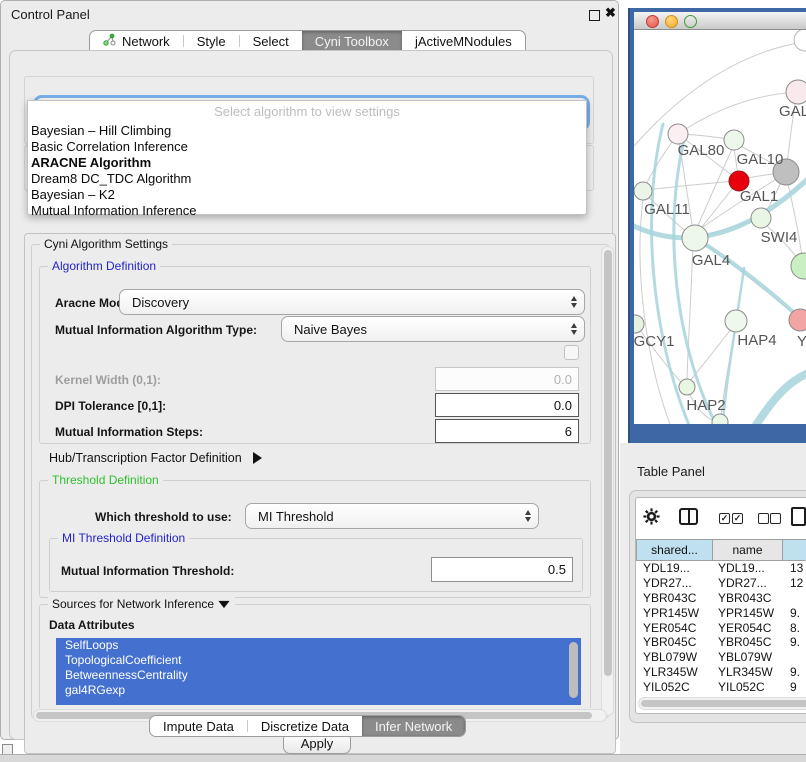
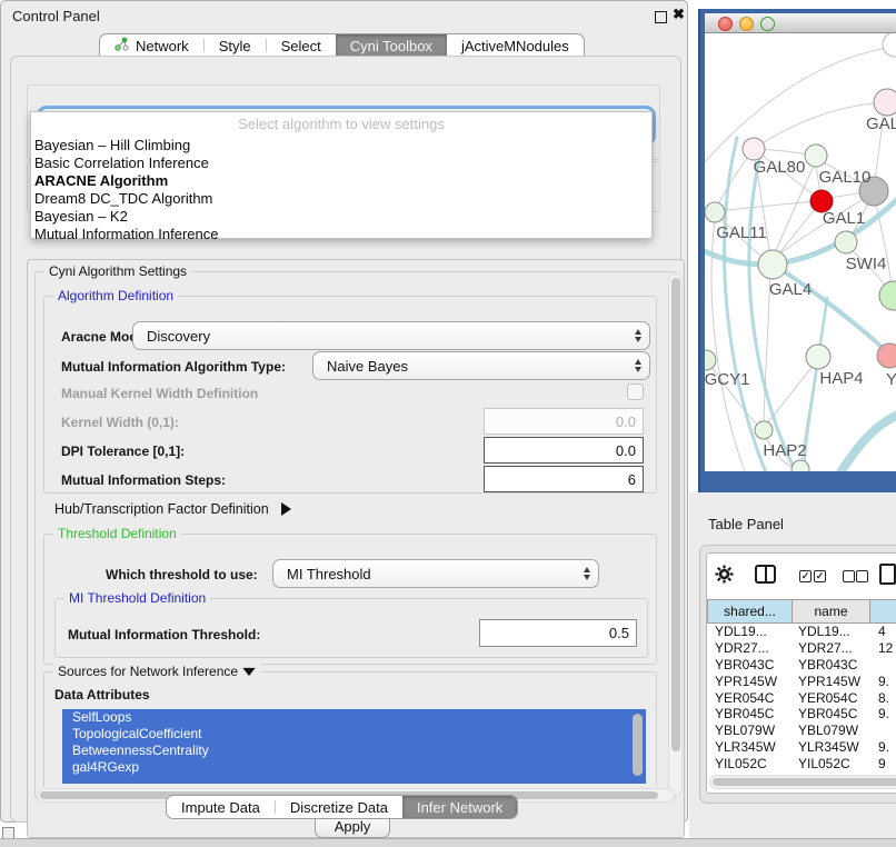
  Control Panel
  ✖
  Network
  Style
  Select
  Cyni Toolbox
  jActiveMNodules
  Select algorithm to view settings
  Bayesian – Hill Climbing
  Basic Correlation Inference
  ARACNE Algorithm
  Dream8 DC_TDC Algorithm
  Bayesian – K2
  Mutual Information Inference
  Cyni Algorithm Settings
  Algorithm Definition
  Aracne Mo
  Discovery
  Mutual Information Algorithm Type:
  Naive Bayes
+ Manual Kernel Width Definition
  Kernel Width (0,1):
  0.0
  DPI Tolerance [0,1]:
  0.0
  Mutual Information Steps:
  6
  Hub/Transcription Factor Definition
  Threshold Definition
  Which threshold to use:
  MI Threshold
  MI Threshold Definition
  Mutual Information Threshold:
  0.5
  Sources for Network Inference
  Data Attributes
  SelfLoops
  TopologicalCoefficient
  BetweennessCentrality
  gal4RGexp
  Apply
  Impute Data
  Discretize Data
  Infer Network
  GAL
  GAL80
  GAL10
  GAL1
  GAL11
  SWI4
  GAL4
  GCY1
  HAP4
  Y
  HAP2
  Table Panel
  ✓
  ✓
  shared...
  name
  YDL19...
  YDL19...
- 13
+ 4
  YDR27...
  YDR27...
  12
  YBR043C
  YBR043C
  YPR145W
  YPR145W
  9.
  YER054C
  YER054C
  8.
  YBR045C
  YBR045C
  9.
  YBL079W
  YBL079W
  YLR345W
  YLR345W
  9.
  YIL052C
  YIL052C
  9
